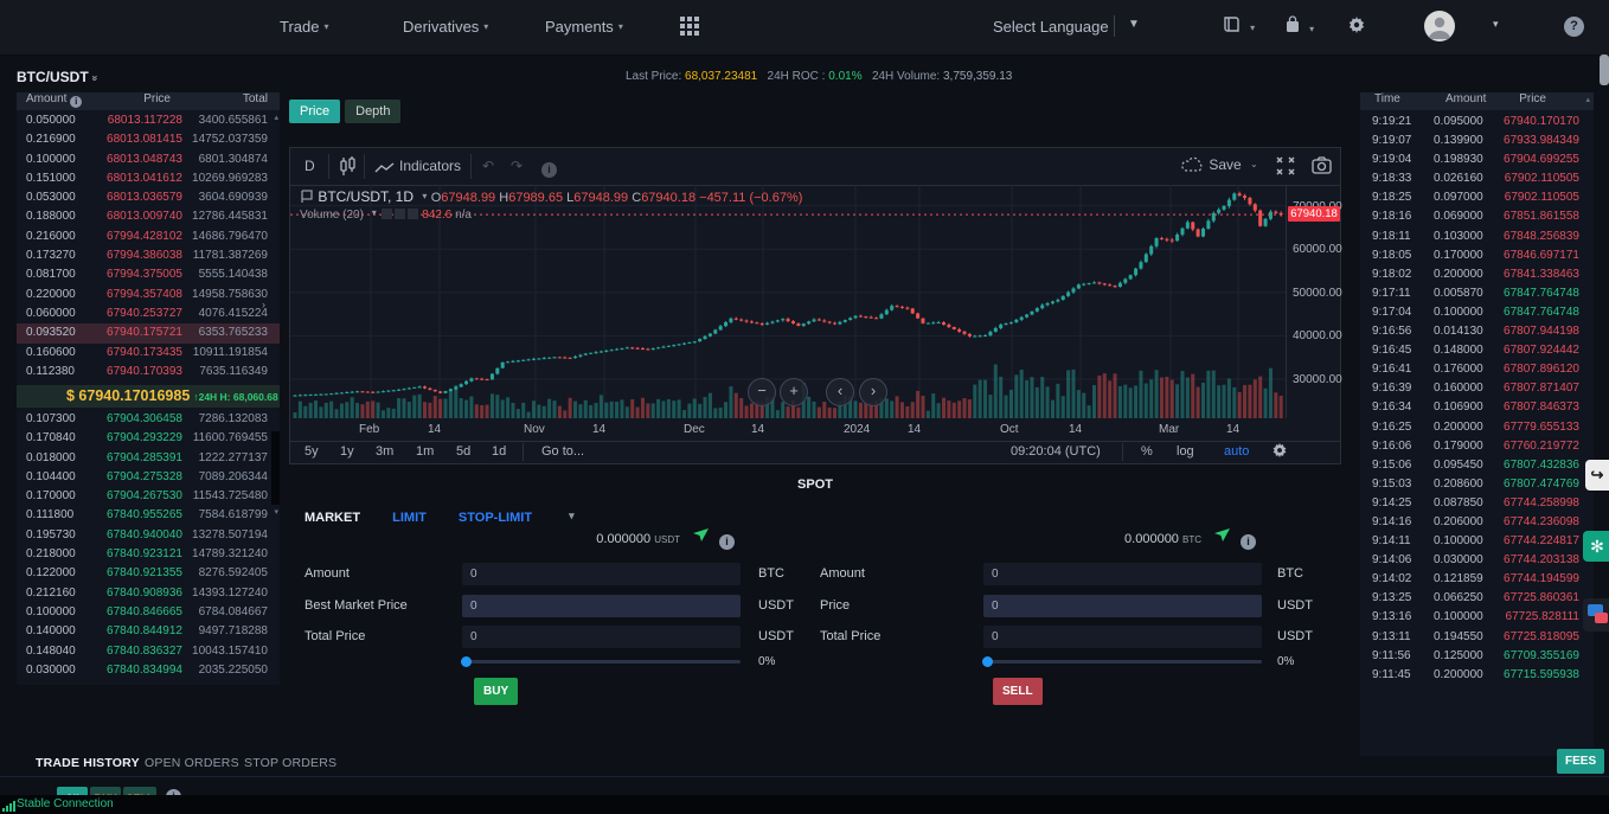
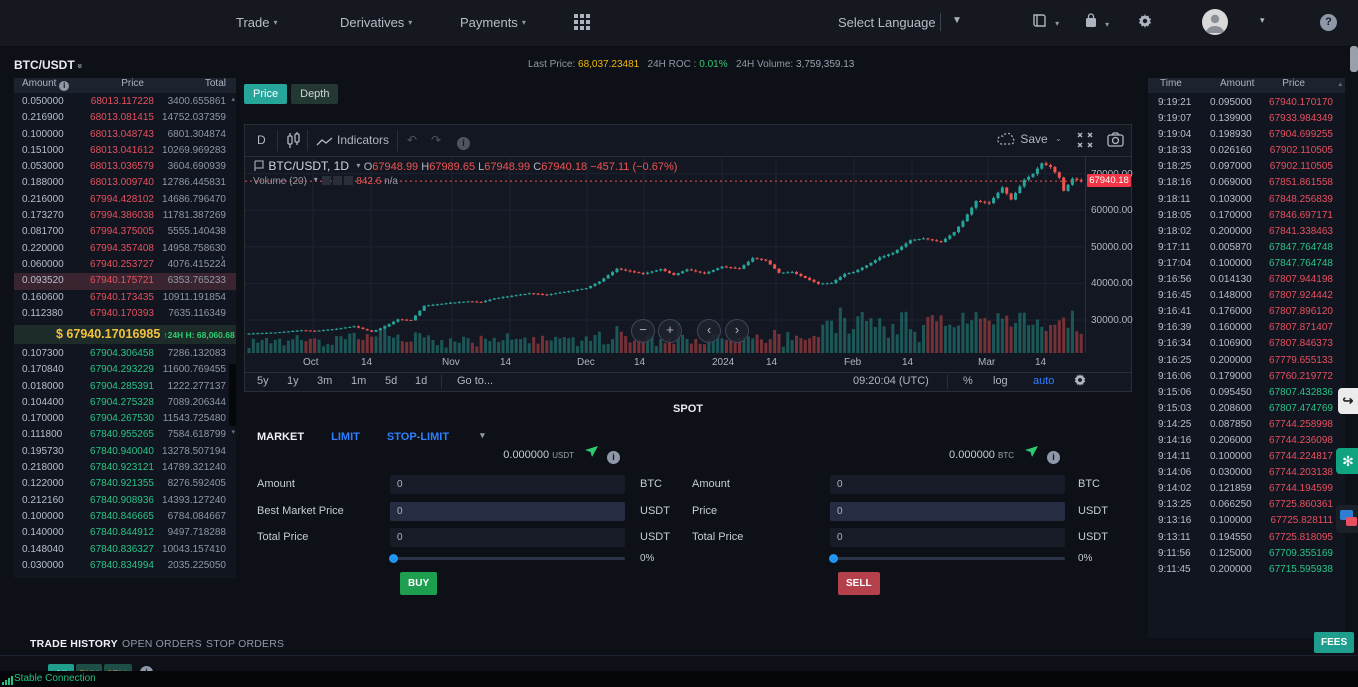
  Trade ▾
  Derivatives ▾
  Payments ▾
  Select Language
  ▼
  ▾
  ▾
  ▾
  ?
  BTC/USDT
  Last Price: 68,037.23481 24H ROC : 0.01% 24H Volume: 3,759,359.13
  Amount i
  Price
  Total
  0.050000
  68013.117228
  3400.655861
  0.216900
  68013.081415
  14752.037359
  0.100000
  68013.048743
  6801.304874
  0.151000
  68013.041612
  10269.969283
  0.053000
  68013.036579
  3604.690939
  0.188000
  68013.009740
  12786.445831
  0.216000
  67994.428102
  14686.796470
  0.173270
  67994.386038
  11781.387269
  0.081700
  67994.375005
  5555.140438
  0.220000
  67994.357408
  14958.758630
  0.060000
  67940.253727
  4076.415224
  0.093520
  67940.175721
  6353.765233
  0.160600
  67940.173435
  10911.191854
  0.112380
  67940.170393
  7635.116349
  $ 67940.17016985 ↑24H H: 68,060.68
  0.107300
  67904.306458
  7286.132083
  0.170840
  67904.293229
  11600.769455
  0.018000
  67904.285391
  1222.277137
  0.104400
  67904.275328
  7089.206344
  0.170000
  67904.267530
  11543.725480
  0.111800
  67840.955265
  7584.618799
  0.195730
  67840.940040
  13278.507194
  0.218000
  67840.923121
  14789.321240
  0.122000
  67840.921355
  8276.592405
  0.212160
  67840.908936
  14393.127240
  0.100000
  67840.846665
  6784.084667
  0.140000
  67840.844912
  9497.718288
  0.148040
  67840.836327
  10043.157410
  0.030000
  67840.834994
  2035.225050
  ›
  Price Depth
  D
  Indicators
  ↶
  ↷
  i
  Save ⌄
  BTC/USDT, 1D ▾ O67948.99 H67989.65 L67948.99 C67940.18 −457.11 (−0.67%)
  Volume (20) ▾ 842.6 n/a
  −
  +
  ‹
  ›
  67940.18
  60000.00
  50000.00
  40000.00
  30000.00
- Feb
+ Oct
  14
  Nov
  14
  Dec
  14
  2024
  14
- Oct
+ Feb
  14
  Mar
  14
  5y
  1y
  3m
  1m
  5d
  1d
  Go to...
  09:20:04 (UTC)
  %
  log
  auto
  SPOT
  MARKET LIMIT STOP-LIMIT ▾
  0.000000 USDT i
  Amount
  0
  BTC
  Best Market Price
  0
  USDT
  Total Price
  0
  USDT
  0%
  BUY
  0.000000 BTC i
  Amount
  0
  BTC
  Price
  0
  USDT
  Total Price
  0
  USDT
  0%
  SELL
  Time
  Amount
  Price
  9:19:21
  0.095000
  67940.170170
  9:19:07
  0.139900
  67933.984349
  9:19:04
  0.198930
  67904.699255
  9:18:33
  0.026160
  67902.110505
  9:18:25
  0.097000
  67902.110505
  9:18:16
  0.069000
  67851.861558
  9:18:11
  0.103000
  67848.256839
  9:18:05
  0.170000
  67846.697171
  9:18:02
  0.200000
  67841.338463
  9:17:11
  0.005870
  67847.764748
  9:17:04
  0.100000
  67847.764748
  9:16:56
  0.014130
  67807.944198
  9:16:45
  0.148000
  67807.924442
  9:16:41
  0.176000
  67807.896120
  9:16:39
  0.160000
  67807.871407
  9:16:34
  0.106900
  67807.846373
  9:16:25
  0.200000
  67779.655133
  9:16:06
  0.179000
  67760.219772
  9:15:06
  0.095450
  67807.432836
  9:15:03
  0.208600
  67807.474769
  9:14:25
  0.087850
  67744.258998
  9:14:16
  0.206000
  67744.236098
  9:14:11
  0.100000
  67744.224817
  9:14:06
  0.030000
  67744.203138
  9:14:02
  0.121859
  67744.194599
  9:13:25
  0.066250
  67725.860361
  9:13:16
  0.100000
  67725.828111
  9:13:11
  0.194550
  67725.818095
  9:11:56
  0.125000
  67709.355169
  9:11:45
  0.200000
  67715.595938
  TRADE HISTORY
  OPEN ORDERS
  STOP ORDERS
  FEES
  Stable Connection
  ↪
  ✻
